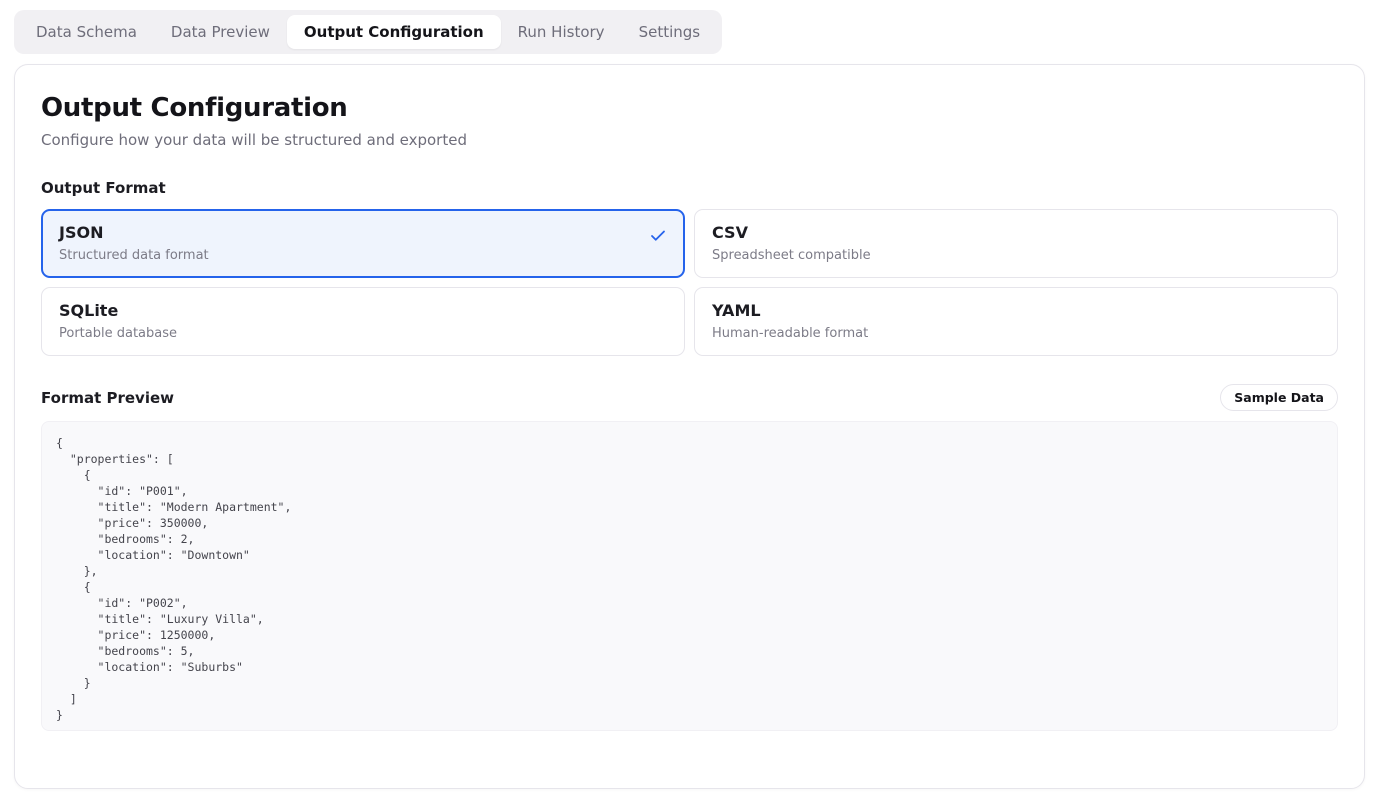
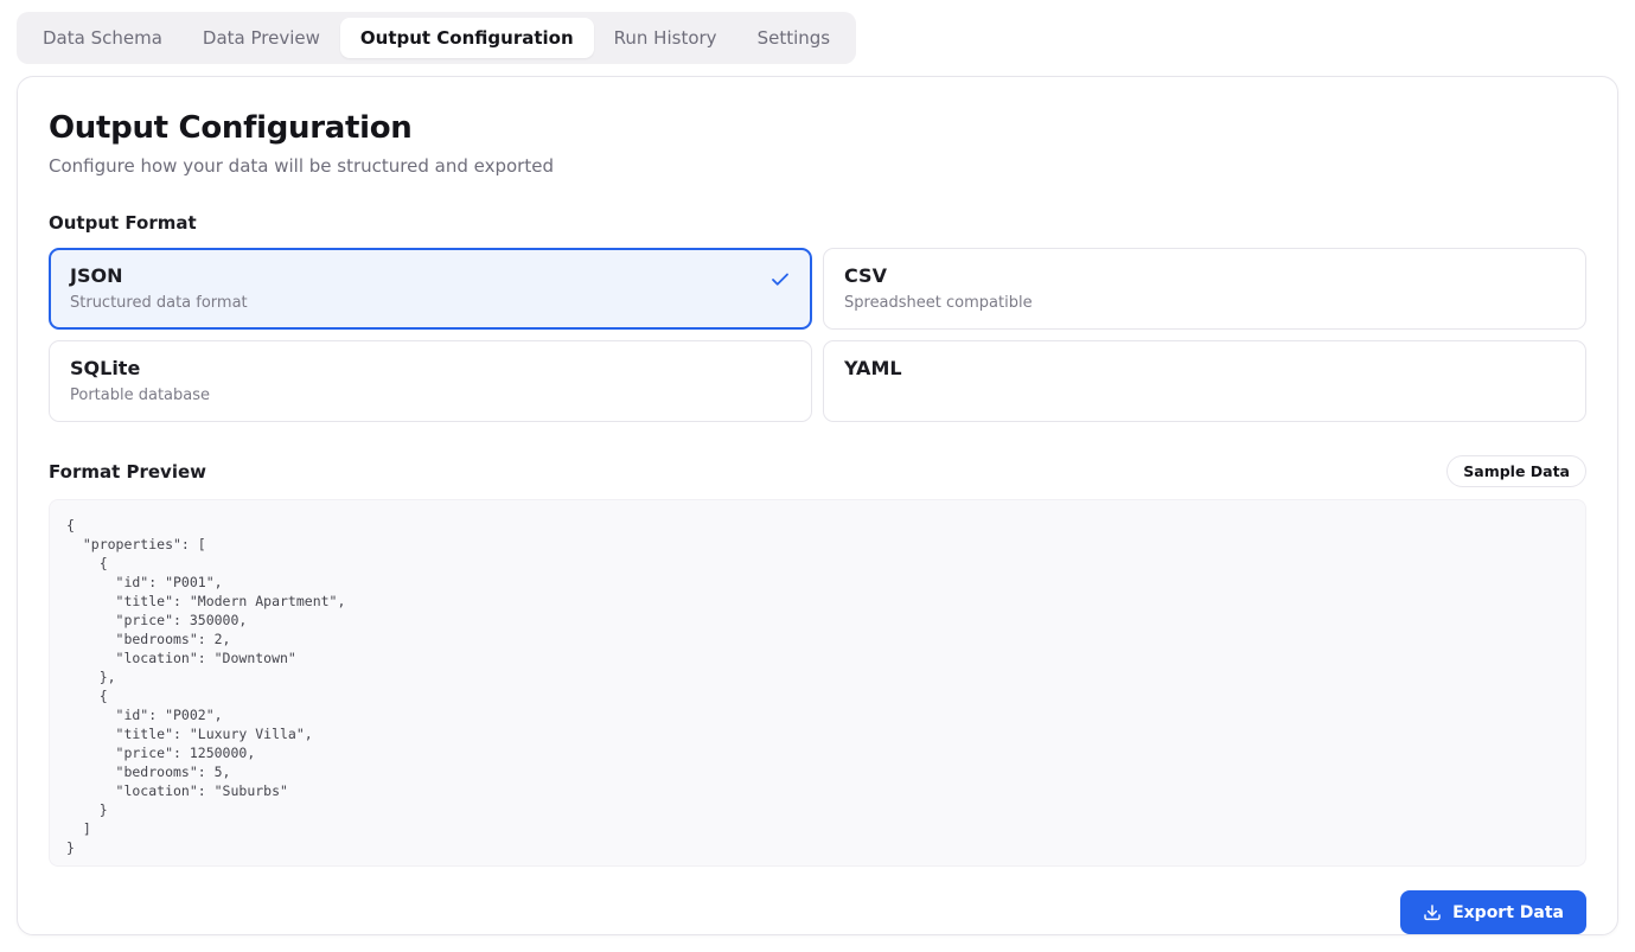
  Data Schema
  Data Preview
  Output Configuration
  Run History
  Settings
  Output Configuration
  Configure how your data will be structured and exported
  Output Format
  JSON
  Structured data format
  CSV
  Spreadsheet compatible
  SQLite
  Portable database
  YAML
- Human-readable format
  Format Preview
  Sample Data
  {
  "properties": [
  {
  "id": "P001",
  "title": "Modern Apartment",
  "price": 350000,
  "bedrooms": 2,
  "location": "Downtown"
  },
  {
  "id": "P002",
  "title": "Luxury Villa",
  "price": 1250000,
  "bedrooms": 5,
  "location": "Suburbs"
  }
  ]
  }
+ Export Data
